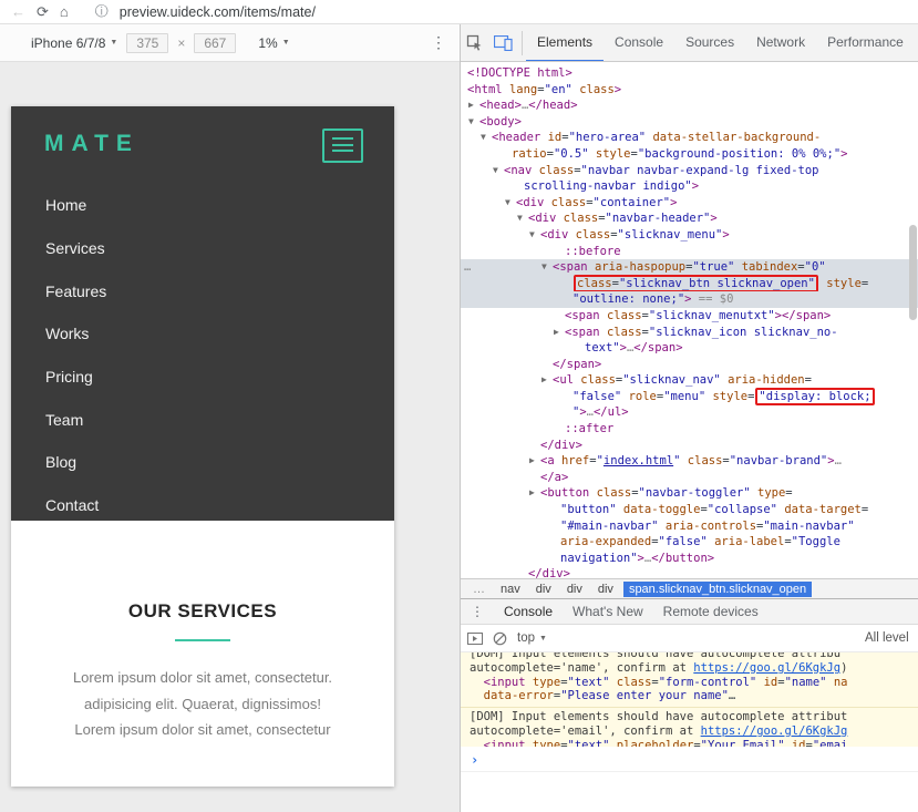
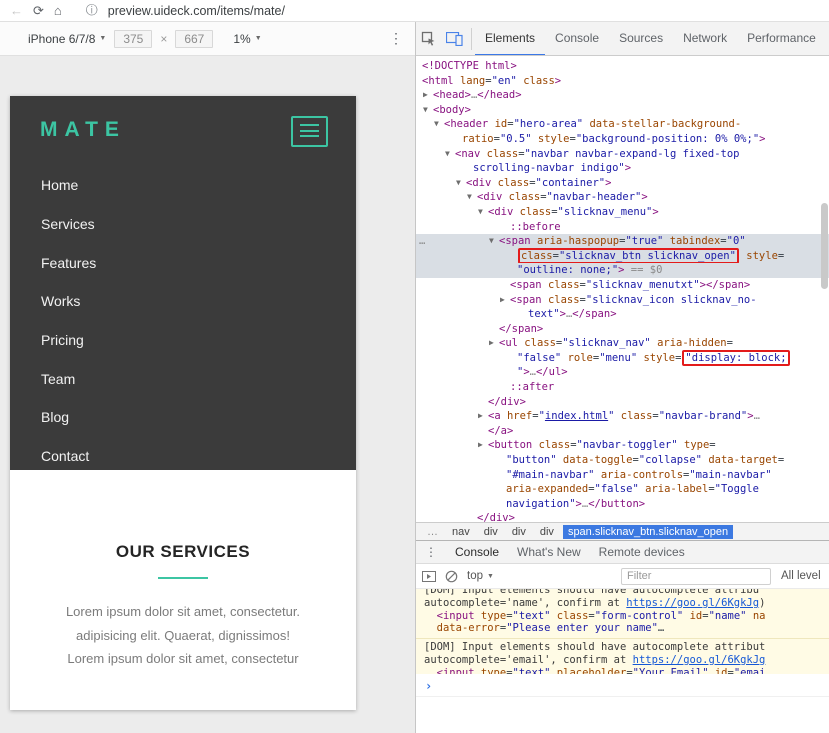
  ←
  ⟳
  ⌂
  ⓘ
  preview.uideck.com/items/mate/
  iPhone 6/7/8
  375
  ×
  667
  1%
  ⋮
  MATE
  Home
  Services
  Features
  Works
  Pricing
  Team
  Blog
  Contact
  OUR SERVICES
  Lorem ipsum dolor sit amet, consectetur.
  adipisicing elit. Quaerat, dignissimos!
  Lorem ipsum dolor sit amet, consectetur
  Elements
  Console
  Sources
  Network
  Performance
  <!DOCTYPE html>
  <html lang="en" class>
  ▶ <head>…</head>
  ▼ <body>
  ▼ <header id="hero-area" data-stellar-background-
  ratio="0.5" style="background-position: 0% 0%;">
  ▼ <nav class="navbar navbar-expand-lg fixed-top
  scrolling-navbar indigo">
  ▼ <div class="container">
  ▼ <div class="navbar-header">
  ▼ <div class="slicknav_menu">
  ::before
  …
  ▼ <span aria-haspopup="true" tabindex="0"
  class="slicknav_btn slicknav_open" style=
  "outline: none;"> == $0
  <span class="slicknav_menutxt"></span>
  ▶ <span class="slicknav_icon slicknav_no-
  text">…</span>
  </span>
  ▶ <ul class="slicknav_nav" aria-hidden=
  "false" role="menu" style= "display: block;
  ">…</ul>
  ::after
  </div>
  ▶ <a href="index.html" class="navbar-brand">…
  </a>
  ▶ <button class="navbar-toggler" type=
  "button" data-toggle="collapse" data-target=
  "#main-navbar" aria-controls="main-navbar"
  aria-expanded="false" aria-label="Toggle
  navigation">…</button>
  </div>
  …
  nav
  div
  div
  div
  span.slicknav_btn.slicknav_open
  ⋮
  Console
  What's New
  Remote devices
  top
+ Filter
  All level
  [DOM] Input elements should have autocomplete attribu
  autocomplete='name', confirm at https://goo.gl/6KgkJg)
  <input type="text" class="form-control" id="name" na
  data-error="Please enter your name"…
  [DOM] Input elements should have autocomplete attribut
  autocomplete='email', confirm at https://goo.gl/6KgkJg
  <input type="text" placeholder="Your Email" id="emai
  ›
